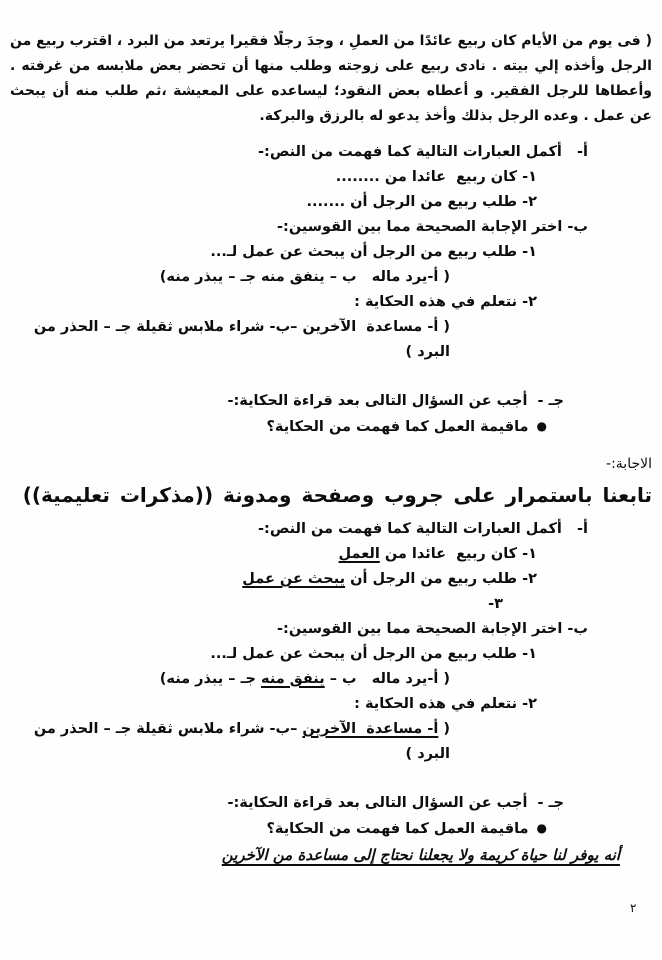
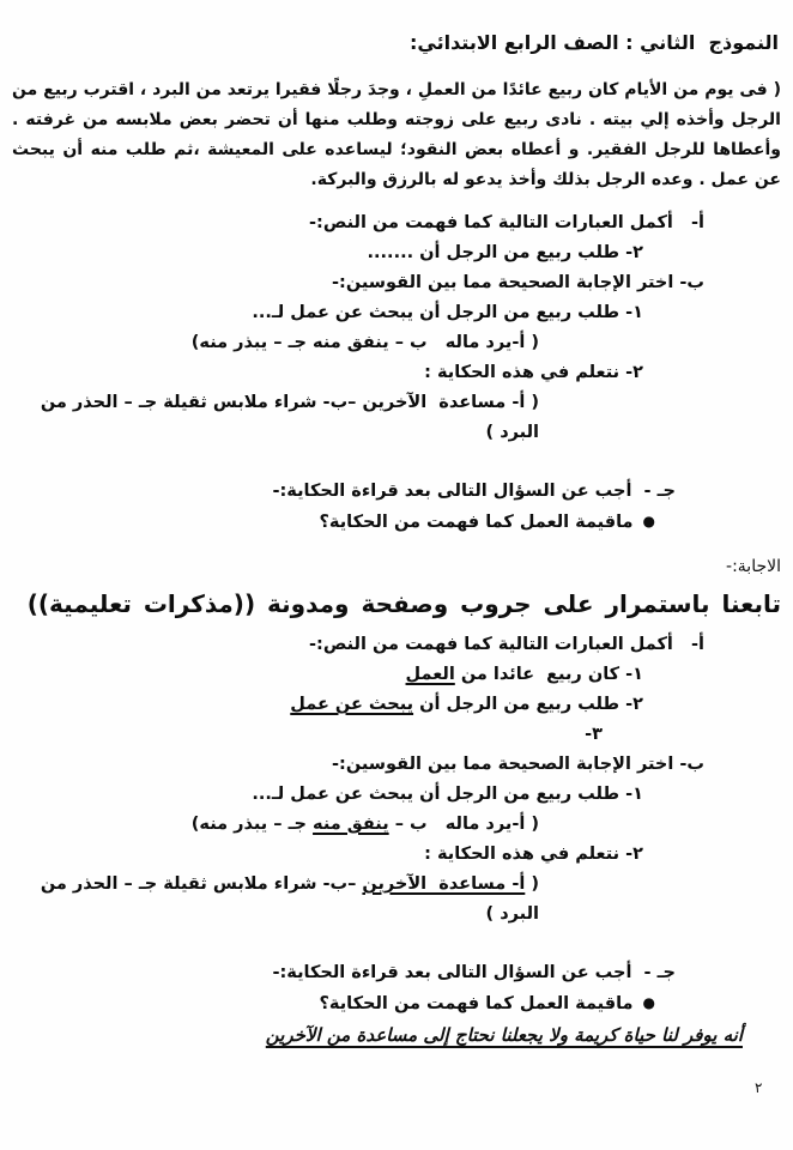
+ النموذج الثاني : الصف الرابع الابتدائي:
  ( فى يوم من الأيام كان ربيع عائدًا من العملِ ، وجدَ رجلًا فقيرا يرتعد من البرد ، اقترب ربيع من الرجل وأخذه إلي بيته . نادى ربيع على زوجته وطلب منها أن تحضر بعض ملابسه من غرفته . وأعطاها للرجل الفقير. و أعطاه بعض النقود؛ ليساعده على المعيشة ،ثم طلب منه أن يبحث عن عمل . وعده الرجل بذلك وأخذ يدعو له بالرزق والبركة.
  أ- أكمل العبارات التالية كما فهمت من النص:-
- ١- كان ربيع عائدا من ........
  ٢- طلب ربيع من الرجل أن .......
  ب- اختر الإجابة الصحيحة مما بين القوسين:-
  ١- طلب ربيع من الرجل أن يبحث عن عمل لـ...
  ( أ-يرد ماله ب – ينفق منه جـ – يبذر منه)
  ٢- نتعلم في هذه الحكاية :
  ( أ- مساعدة الآخرين –ب- شراء ملابس ثقيلة جـ – الحذر من البرد )
  جـ - أجب عن السؤال التالى بعد قراءة الحكاية:-
  ●ماقيمة العمل كما فهمت من الحكاية؟
  الاجابة:-
  تابعنا باستمرار على جروب وصفحة ومدونة ((مذكرات تعليمية))
  أ- أكمل العبارات التالية كما فهمت من النص:-
  ١- كان ربيع عائدا من العمل
  ٢- طلب ربيع من الرجل أن يبحث عن عمل
  ٣-
  ب- اختر الإجابة الصحيحة مما بين القوسين:-
  ١- طلب ربيع من الرجل أن يبحث عن عمل لـ...
  ( أ-يرد ماله ب – ينفق منه جـ – يبذر منه)
  ٢- نتعلم في هذه الحكاية :
  ( أ- مساعدة الآخرين –ب- شراء ملابس ثقيلة جـ – الحذر من البرد )
  جـ - أجب عن السؤال التالى بعد قراءة الحكاية:-
  ●ماقيمة العمل كما فهمت من الحكاية؟
  أنه يوفر لنا حياة كريمة ولا يجعلنا نحتاج إلى مساعدة من الآخرين
  ٢
